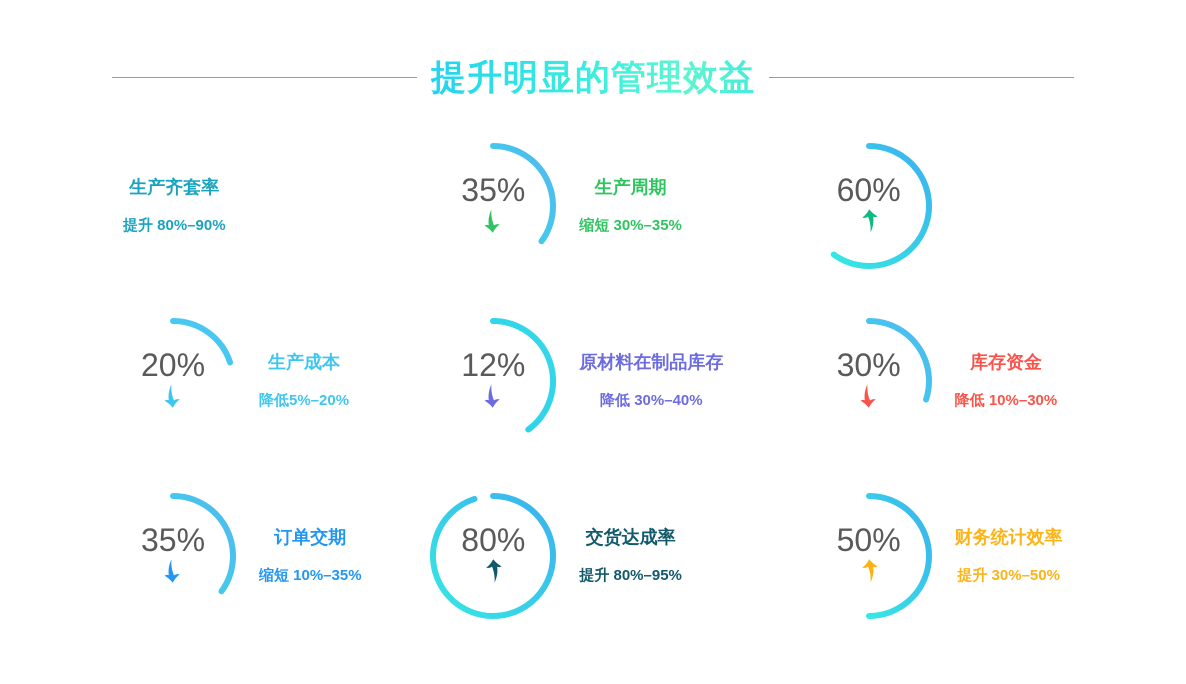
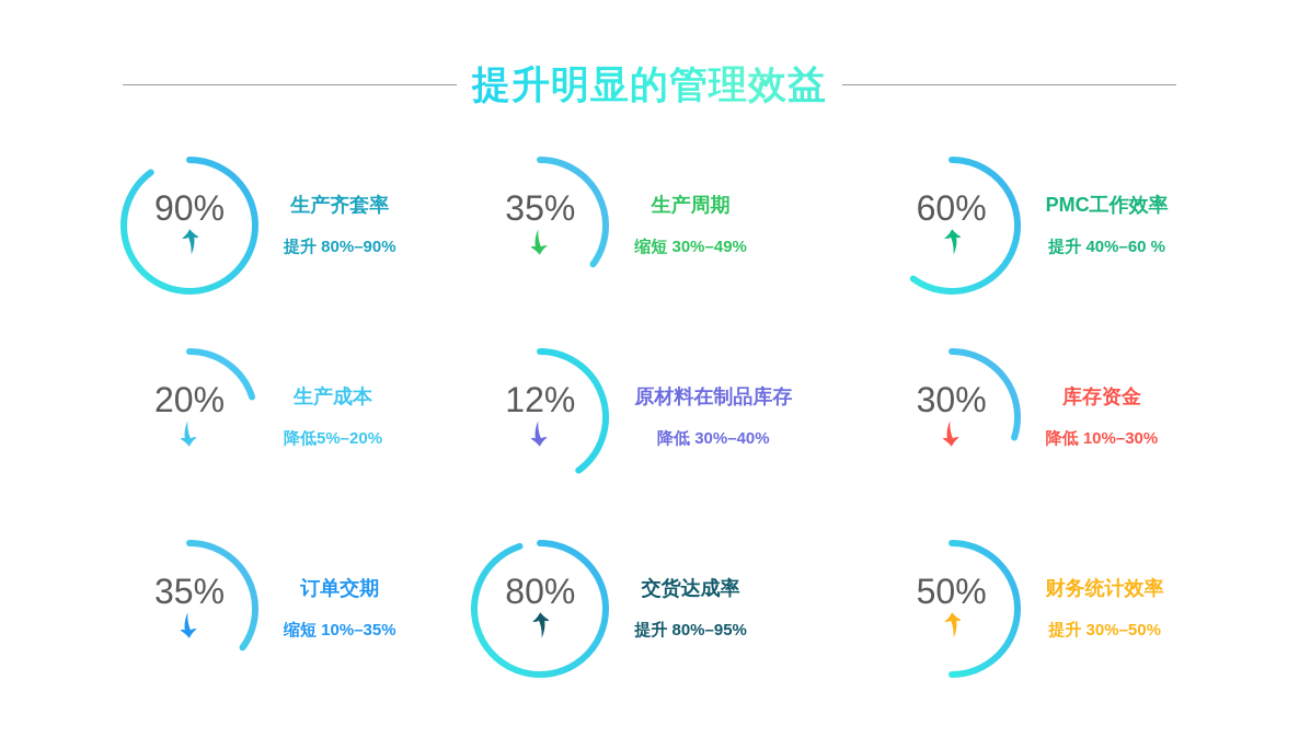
  提升明显的管理效益
+ 90%
  生产齐套率
  提升 80%–90%
  35%
  生产周期
- 缩短 30%–35%
+ 缩短 30%–49%
  60%
+ PMC工作效率
+ 提升 40%–60 %
  20%
  生产成本
  降低5%–20%
  12%
  原材料在制品库存
  降低 30%–40%
  30%
  库存资金
  降低 10%–30%
  35%
  订单交期
  缩短 10%–35%
  80%
  交货达成率
  提升 80%–95%
  50%
  财务统计效率
  提升 30%–50%
